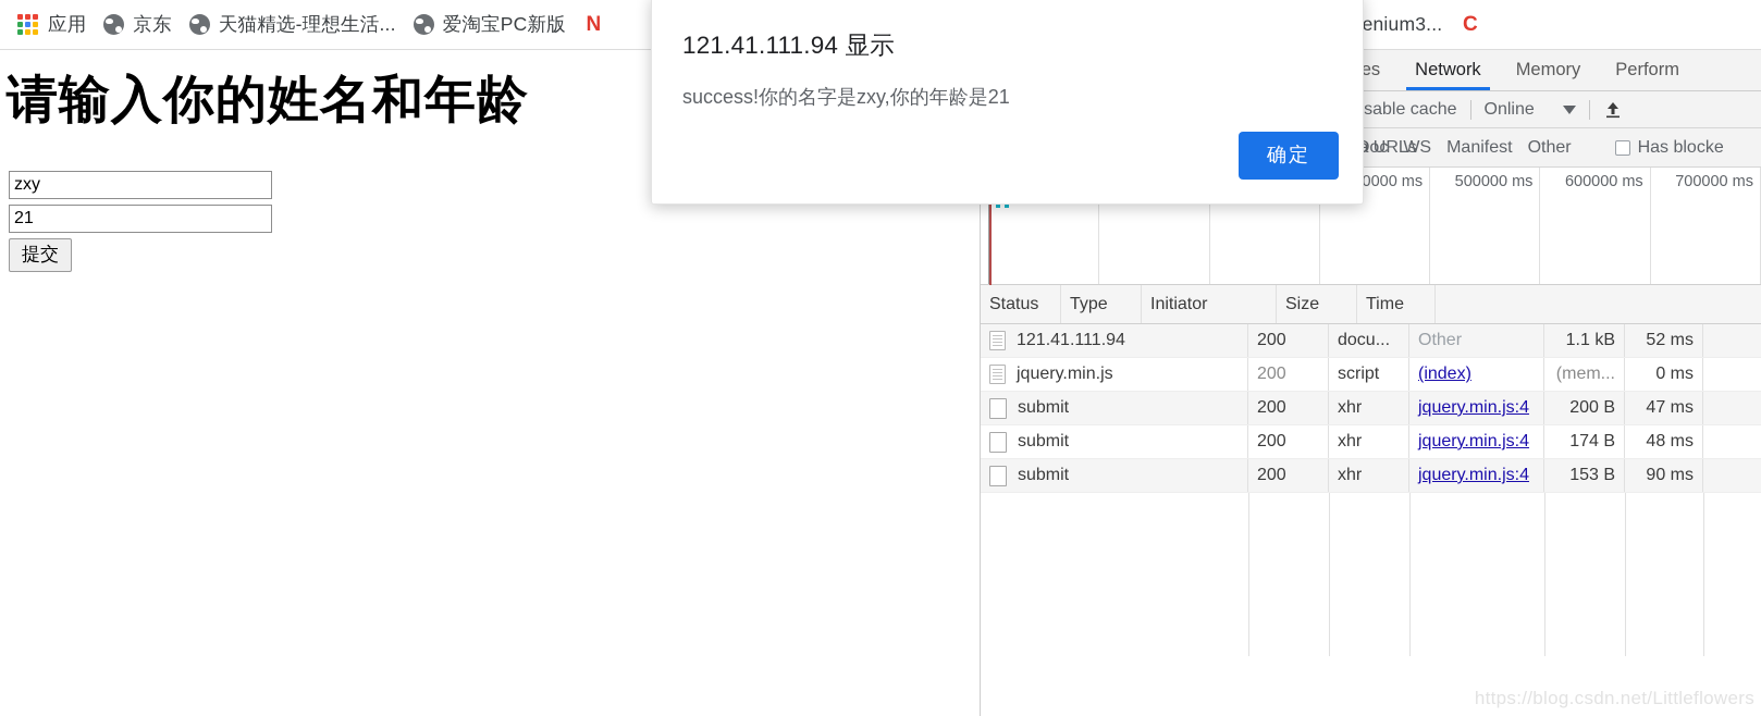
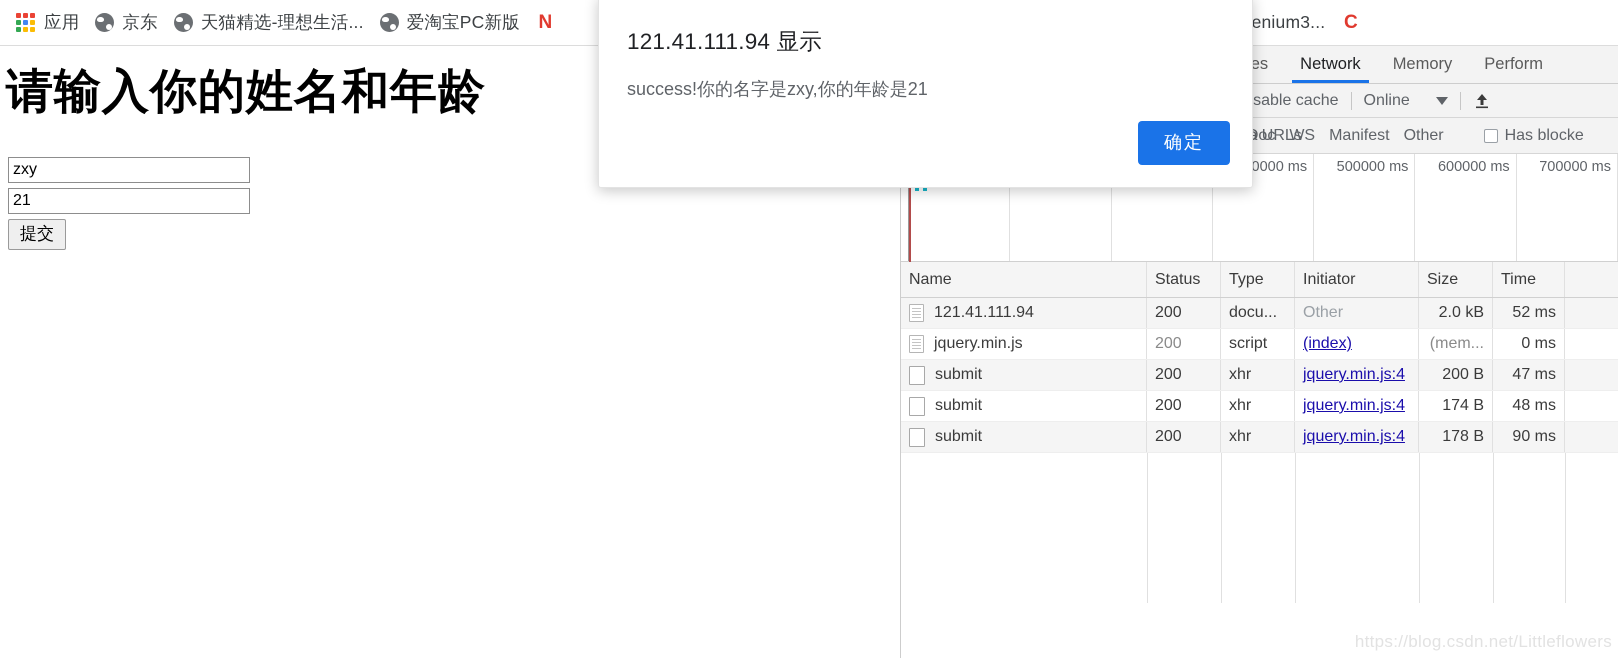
  应用
  京东
  天猫精选-理想生活...
  爱淘宝PC新版
  N
  C
  请输入你的姓名和年龄
  zxy
  21
  提交
  Network
  Memory
  Perform
  sable cache
  Online
  WS
  Manifest
  Other
  Has blocke
  0000 ms
  500000 ms
  600000 ms
  700000 ms
+ Name
  Status
  Type
  Initiator
  Size
  Time
  121.41.111.94
  200
  docu...
  Other
- 1.1 kB
+ 2.0 kB
  52 ms
  jquery.min.js
  200
  script
  (index)
  (mem...
  0 ms
  submit
  200
  xhr
  jquery.min.js:4
  200 B
  47 ms
  submit
  200
  xhr
  jquery.min.js:4
  174 B
  48 ms
  submit
  200
  xhr
  jquery.min.js:4
- 153 B
+ 178 B
  90 ms
  https://blog.csdn.net/Littleflowers
  121.41.111.94 显示
  success!你的名字是zxy,你的年龄是21
  确定
